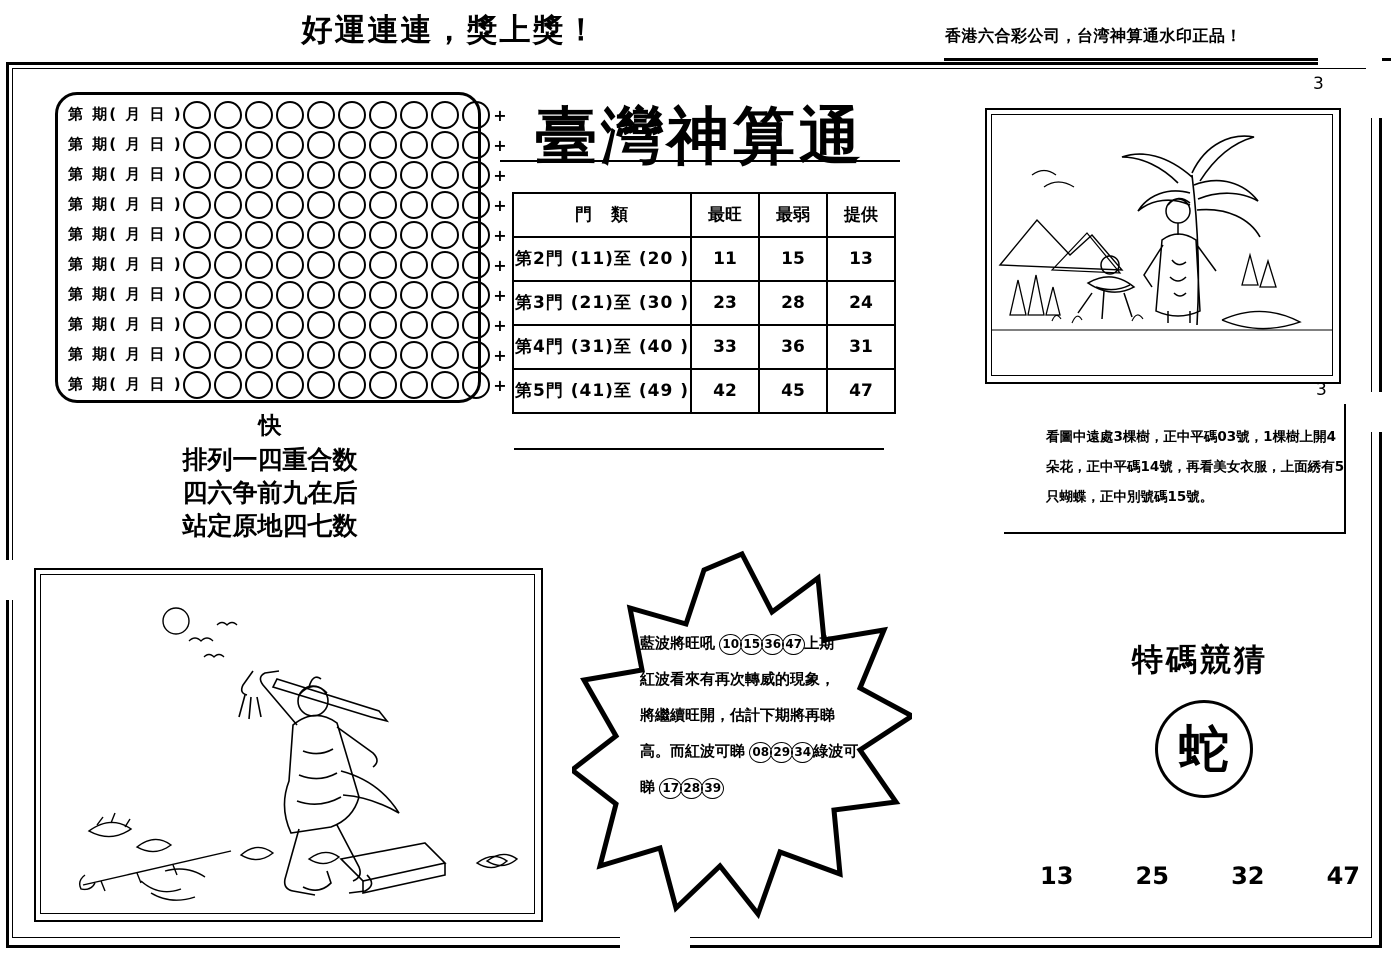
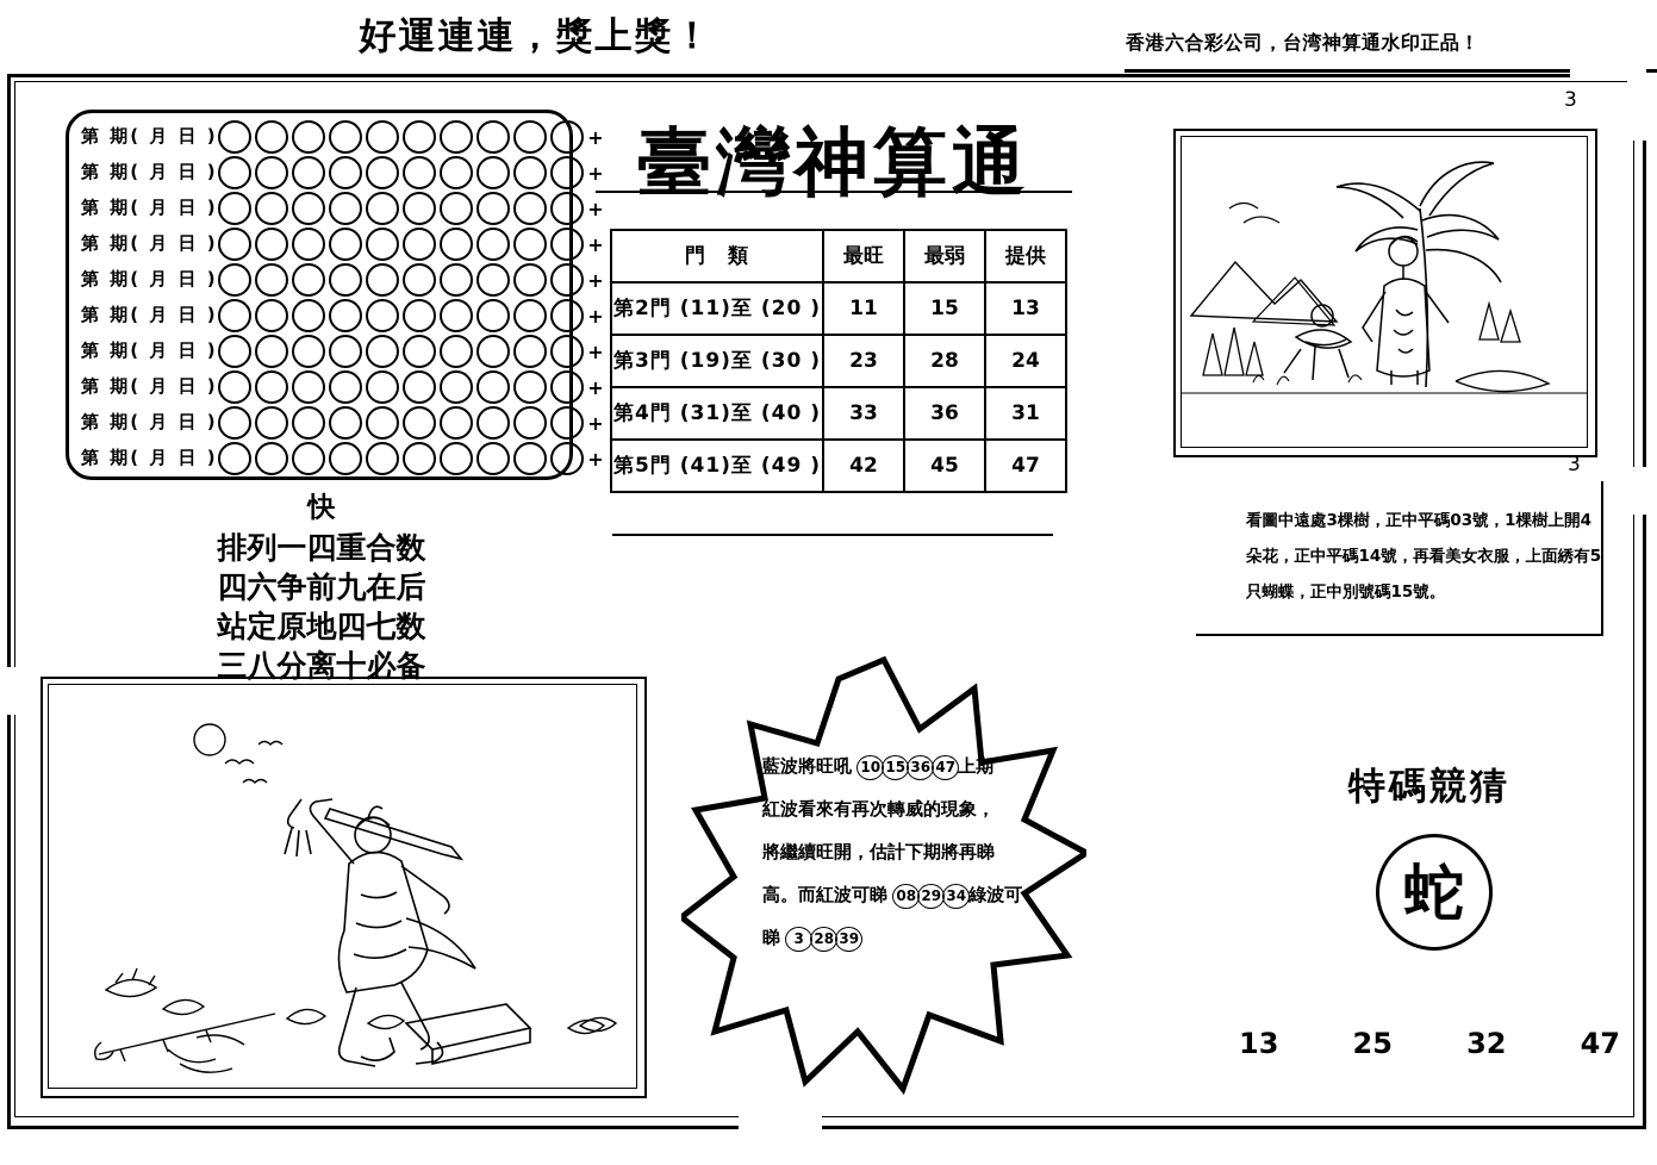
  好運連連，獎上獎！
  香港六合彩公司，台湾神算通水印正品！
  3
  3
  第 期( 月 日 )
  +
  第 期( 月 日 )
  +
  第 期( 月 日 )
  +
  第 期( 月 日 )
  +
  第 期( 月 日 )
  +
  第 期( 月 日 )
  +
  第 期( 月 日 )
  +
  第 期( 月 日 )
  +
  第 期( 月 日 )
  +
  第 期( 月 日 )
  +
  快
  排列一四重合数
  四六争前九在后
  站定原地四七数
+ 三八分离十必备
  臺灣神算通
  門 類	最旺	最弱	提供
  第2門 (11)至 (20 )	11	15	13
- 第3門 (21)至 (30 )	23	28	24
+ 第3門 (19)至 (30 )	23	28	24
  第4門 (31)至 (40 )	33	36	31
  第5門 (41)至 (49 )	42	45	47
  看圖中遠處3棵樹，正中平碼03號，1棵樹上開4朵花，正中平碼14號，再看美女衣服，上面綉有5只蝴蝶，正中別號碼15號。
  藍波將旺吼 10 15 36 47 上期
  紅波看來有再次轉威的現象，
  將繼續旺開，估計下期將再睇
  高。而紅波可睇 08 29 34 綠波可
- 睇 17 28 39
+ 睇 3 28 39
  特碼競猜
  蛇
  13
  25
  32
  47
